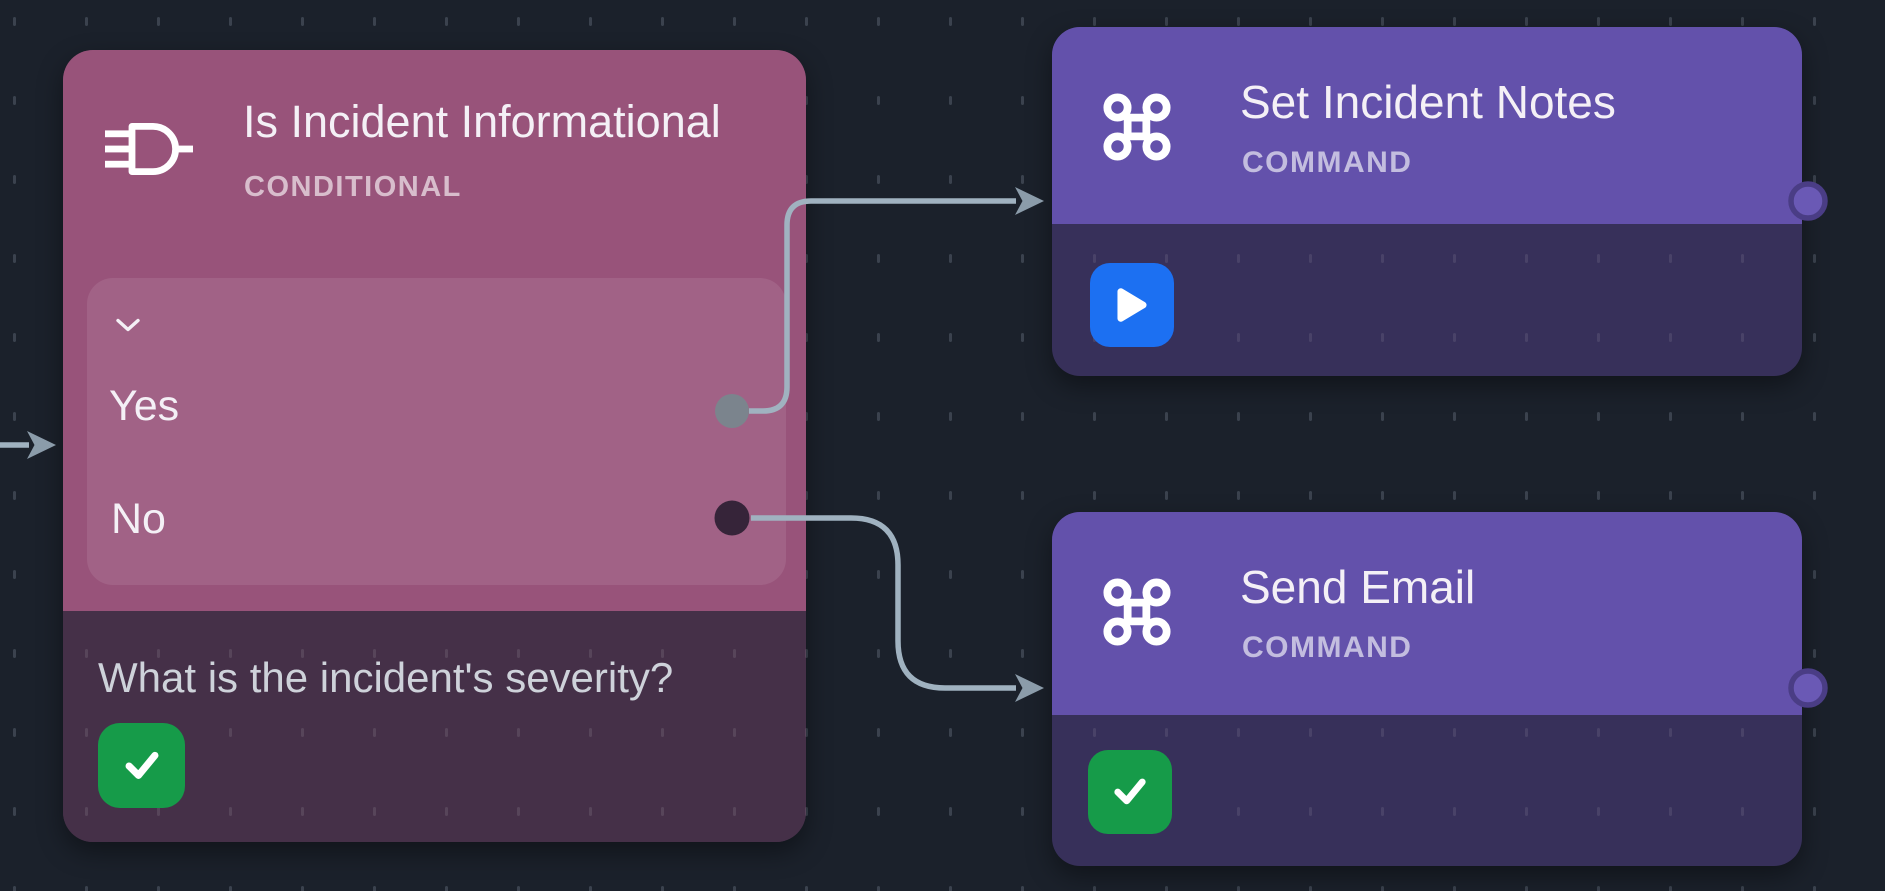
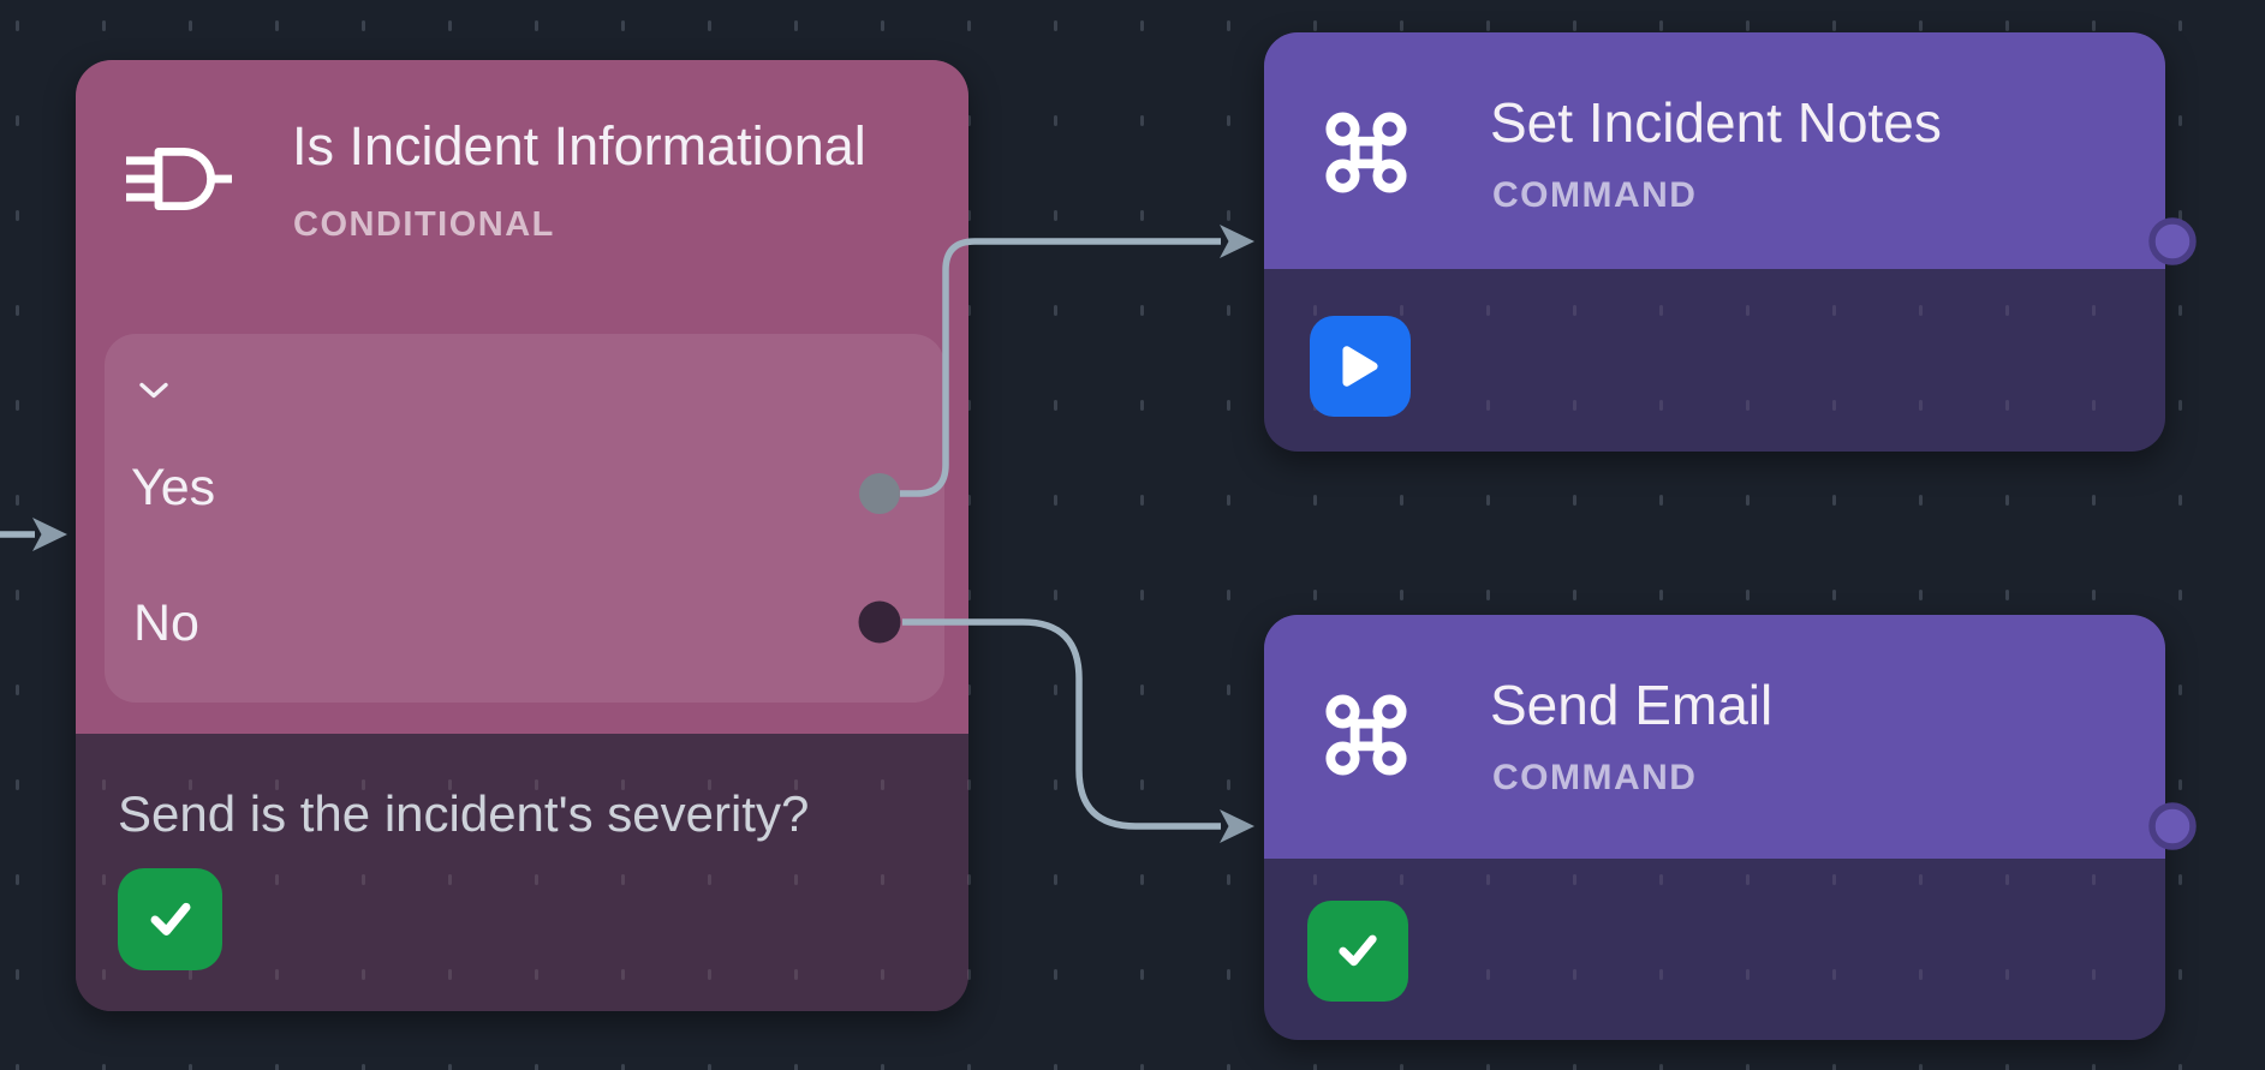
  Is Incident Informational
  CONDITIONAL
  Yes
  No
- What is the incident's severity?
+ Send is the incident's severity?
  Set Incident Notes
  COMMAND
  Send Email
  COMMAND
